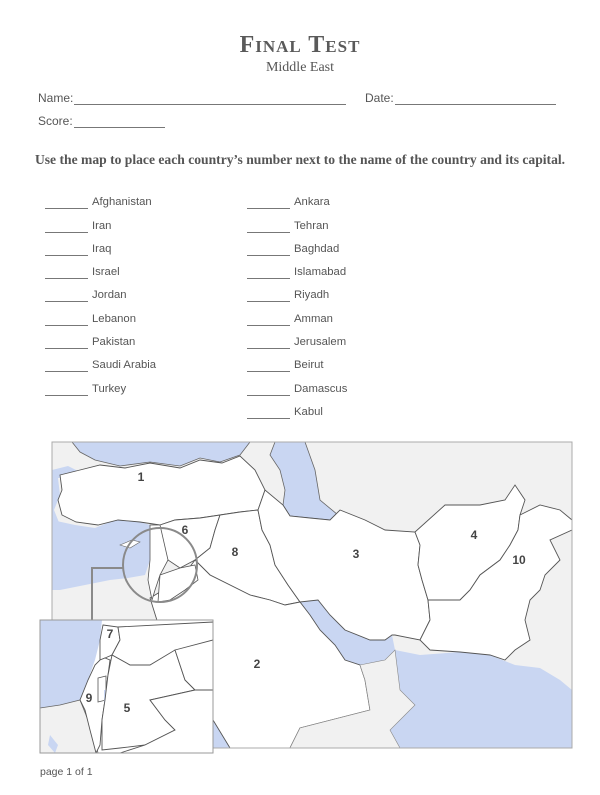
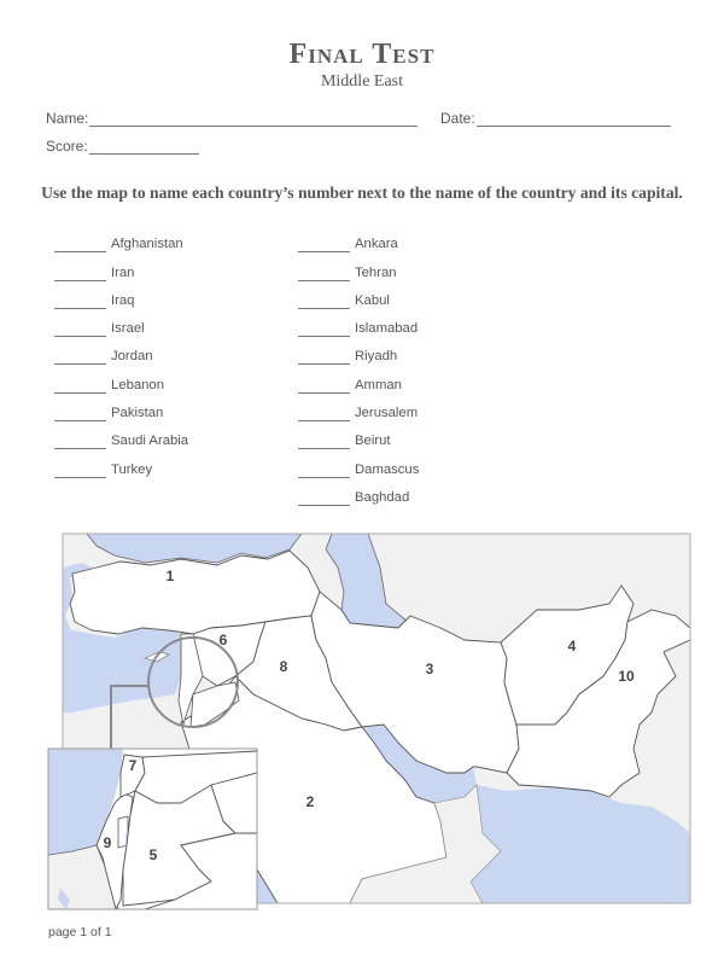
  Final Test
  Middle East
  Name:
  Date:
  Score:
- Use the map to place each country’s number next to the name of the country and its capital.
+ Use the map to name each country’s number next to the name of the country and its capital.
  Afghanistan
  Iran
  Iraq
  Israel
  Jordan
  Lebanon
  Pakistan
  Saudi Arabia
  Turkey
  Ankara
  Tehran
- Baghdad
+ Kabul
  Islamabad
  Riyadh
  Amman
  Jerusalem
  Beirut
  Damascus
- Kabul
+ Baghdad
  1
  6
  8
  3
  4
  10
  2
  7
  9
  5
  page 1 of 1
